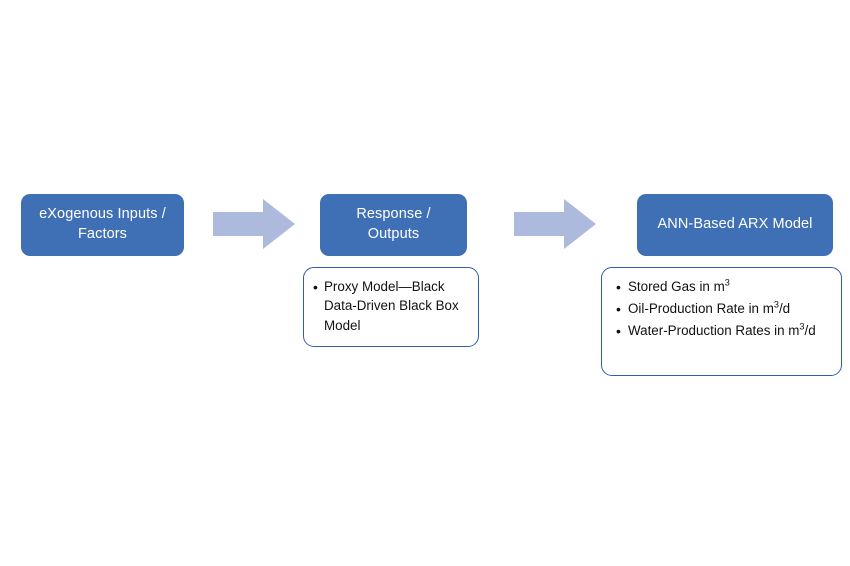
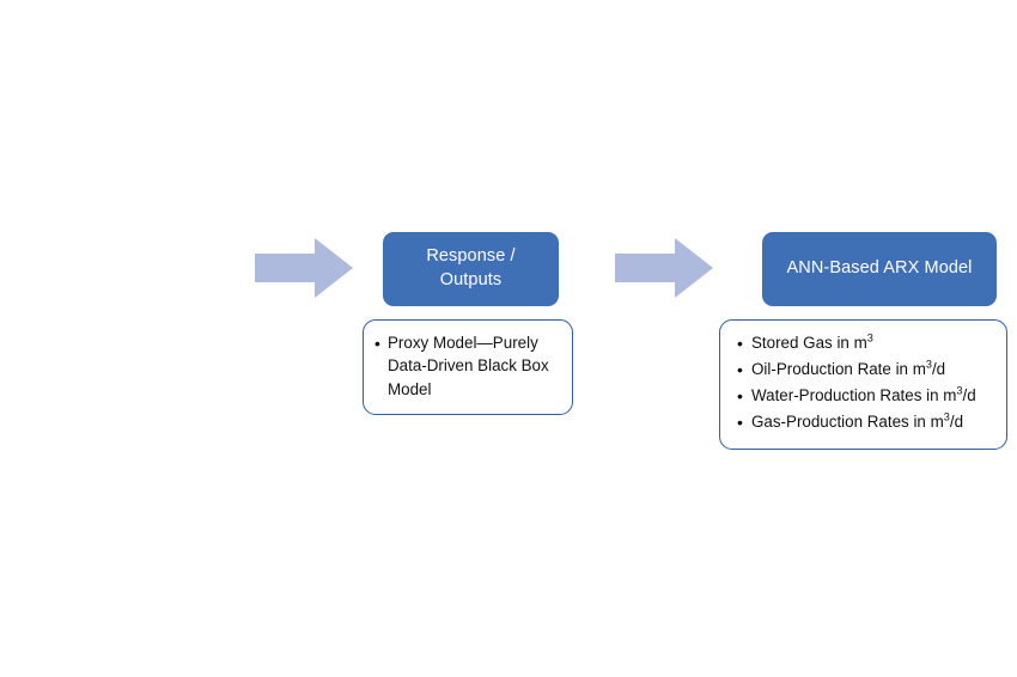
- eXogenous Inputs / Factors
  Response / Outputs
- Proxy Model—Black Data-Driven Black Box Model
+ Proxy Model—Purely Data-Driven Black Box Model
  ANN-Based ARX Model
  Stored Gas in m3
  Oil-Production Rate in m3/d
  Water-Production Rates in m3/d
+ Gas-Production Rates in m3/d
